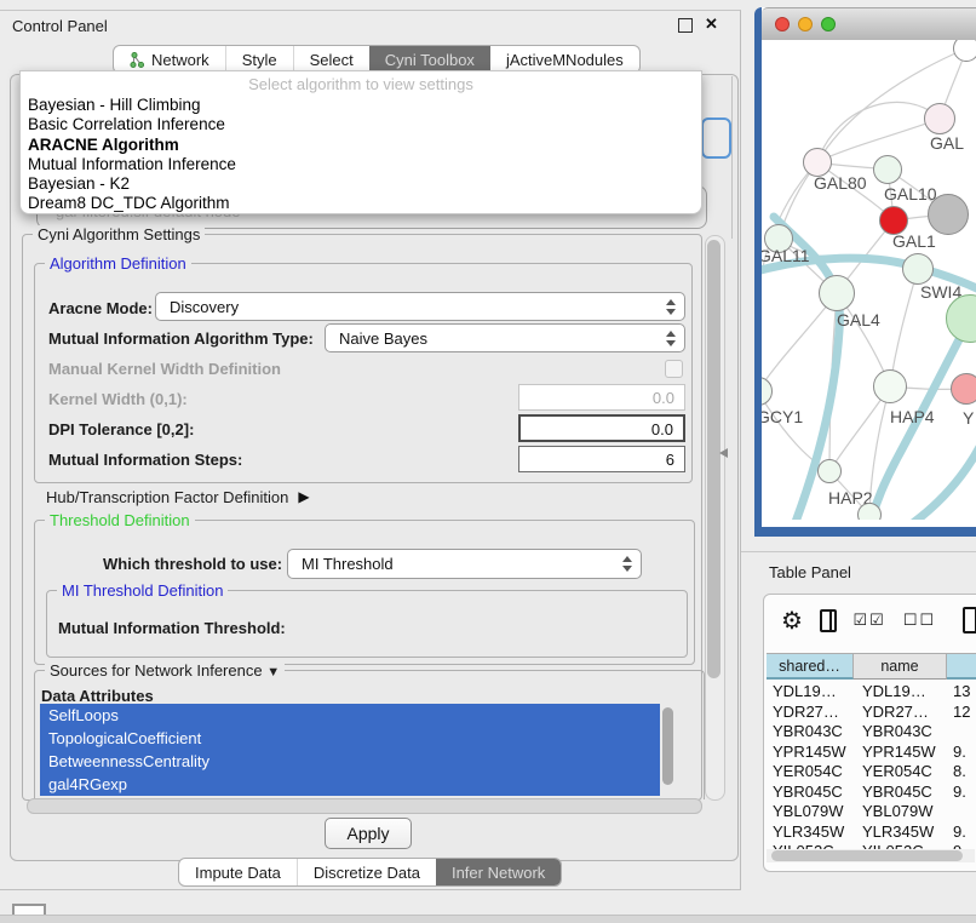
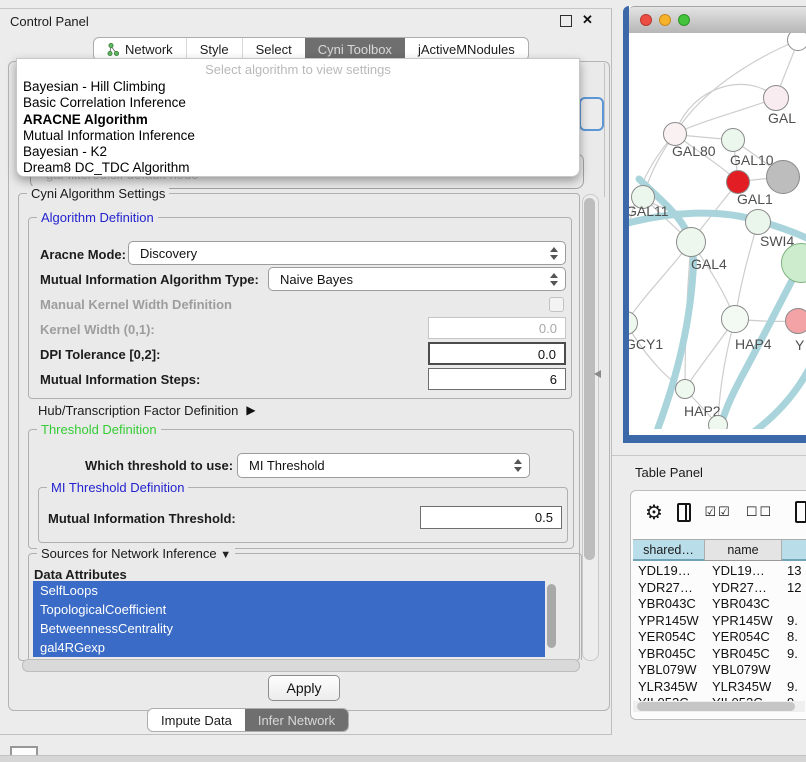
  Control Panel
  Network
  Style
  Select
  Cyni Toolbox
  jActiveMNodules
  Select algorithm to view settings
  Bayesian - Hill Climbing
  Basic Correlation Inference
  ARACNE Algorithm
  Mutual Information Inference
  Bayesian - K2
  Dream8 DC_TDC Algorithm
  Cyni Algorithm Settings
  Algorithm Definition
  Aracne Mode:
  Discovery
  Mutual Information Algorithm Type:
  Naive Bayes
  Manual Kernel Width Definition
  Kernel Width (0,1):
  0.0
  DPI Tolerance [0,2]:
  0.0
  Mutual Information Steps:
  6
  Hub/Transcription Factor Definition
  Threshold Definition
  Which threshold to use:
  MI Threshold
  MI Threshold Definition
  Mutual Information Threshold:
+ 0.5
  Sources for Network Inference
  Data Attributes
  SelfLoops
  TopologicalCoefficient
  BetweennessCentrality
  gal4RGexp
  Apply
  Impute Data
- Discretize Data
  Infer Network
  GAL
  GAL80
  GAL10
  GAL1
  GAL11
  SWI4
  GAL4
  GCY1
  HAP4
  Y
  HAP2
  Table Panel
  shared…
  name
  YDL19…
  YDL19…
  13
  YDR27…
  YDR27…
  12
  YBR043C
  YBR043C
  YPR145W
  YPR145W
  9.
  YER054C
  YER054C
  8.
  YBR045C
  YBR045C
  9.
  YBL079W
  YBL079W
  YLR345W
  YLR345W
  9.
